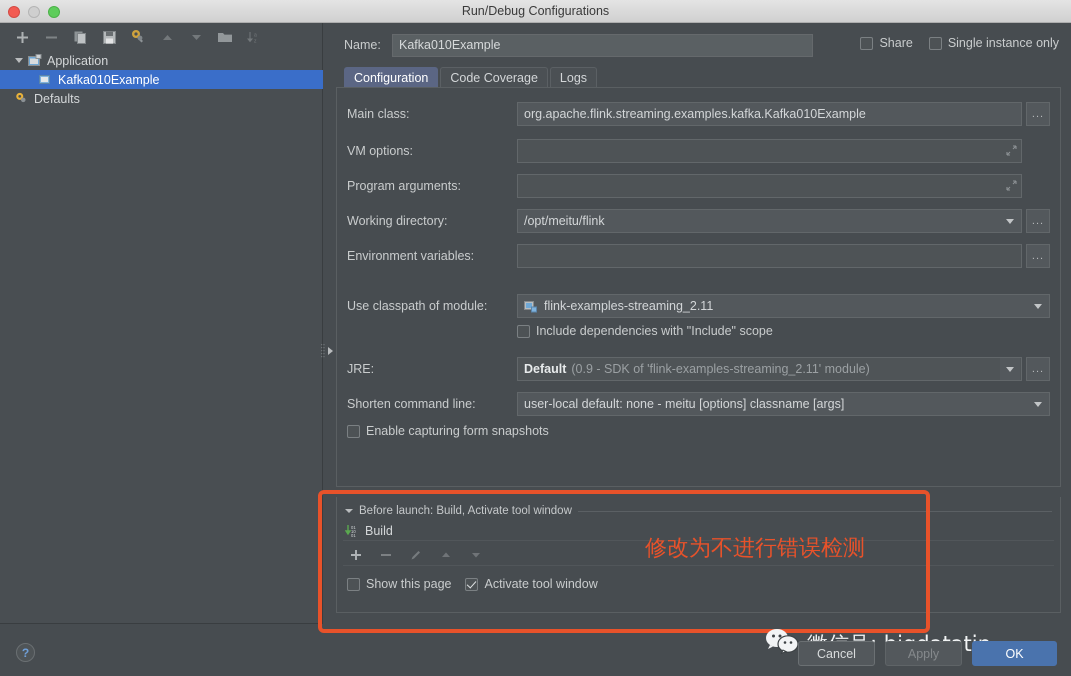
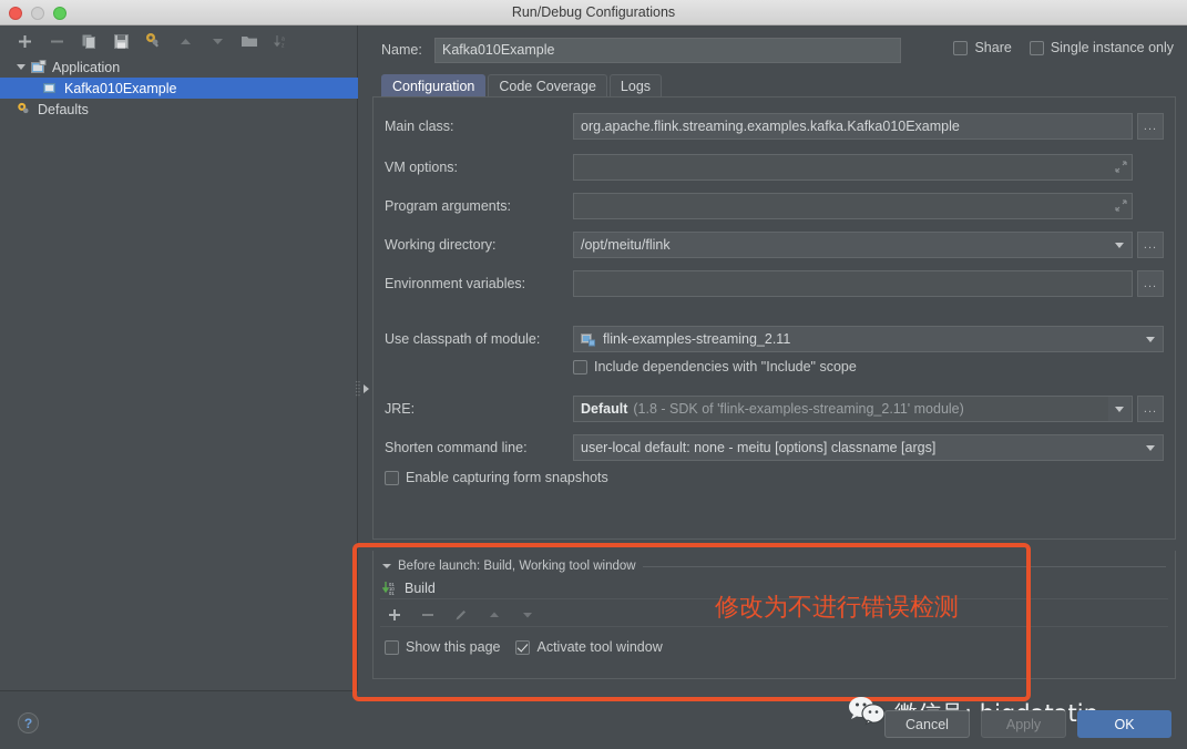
  Run/Debug Configurations
  Application
  Kafka010Example
  Defaults
  Name:
  Kafka010Example
  Share
  Single instance only
  Configuration
  Code Coverage
  Logs
  Main class:
  org.apache.flink.streaming.examples.kafka.Kafka010Example
  ...
  VM options:
  Program arguments:
  Working directory:
  /opt/meitu/flink
  ...
  Environment variables:
  ...
  Use classpath of module:
  flink-examples-streaming_2.11
  Include dependencies with "Include" scope
  JRE:
  Default
- (0.9 - SDK of 'flink-examples-streaming_2.11' module)
+ (1.8 - SDK of 'flink-examples-streaming_2.11' module)
  ...
  Shorten command line:
  user-local default: none - meitu [options] classname [args]
  Enable capturing form snapshots
- Before launch: Build, Activate tool window
+ Before launch: Build, Working tool window
  Build
  Show this page
  Activate tool window
  修改为不进行错误检测
  ?
  Cancel
  Apply
  OK
